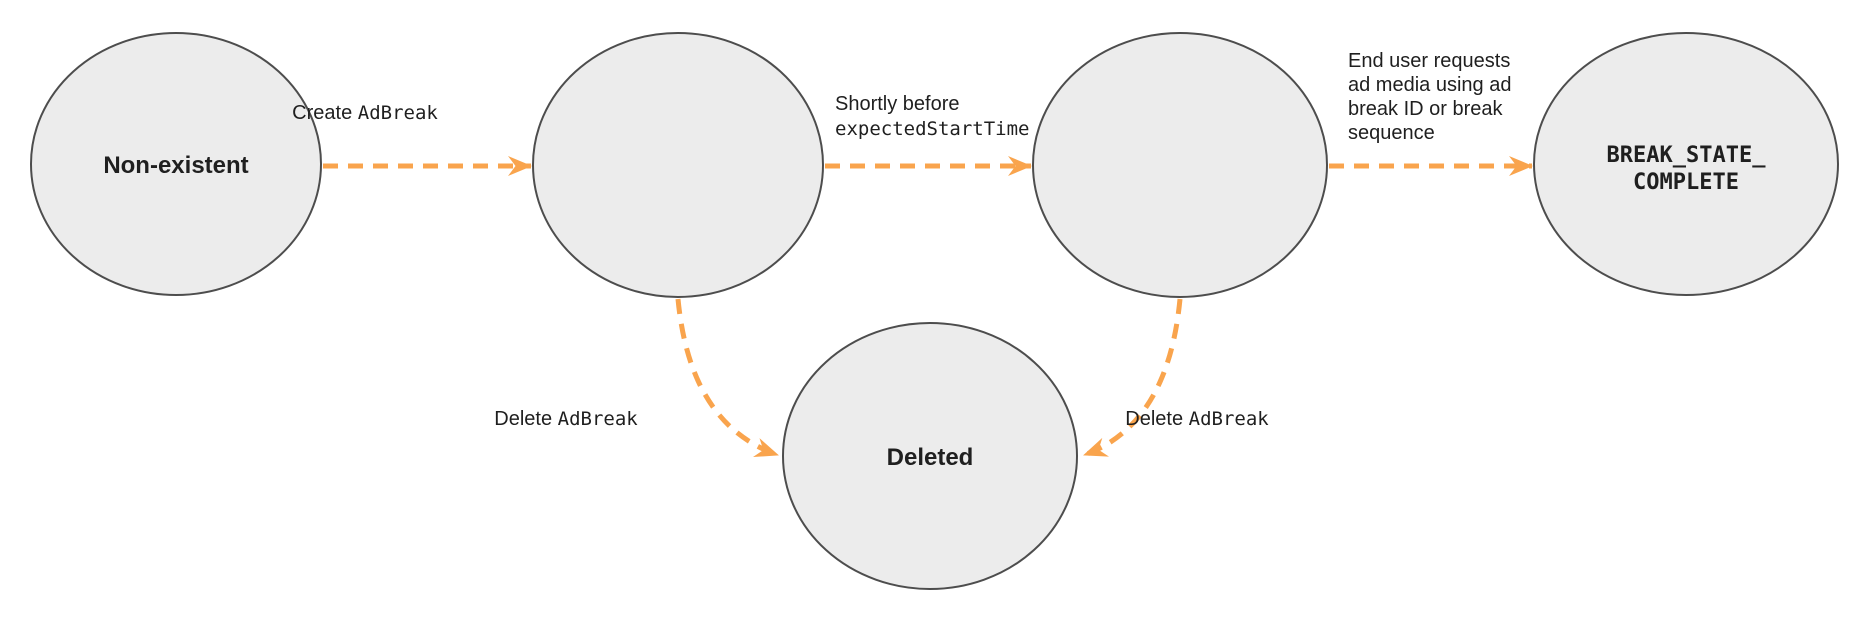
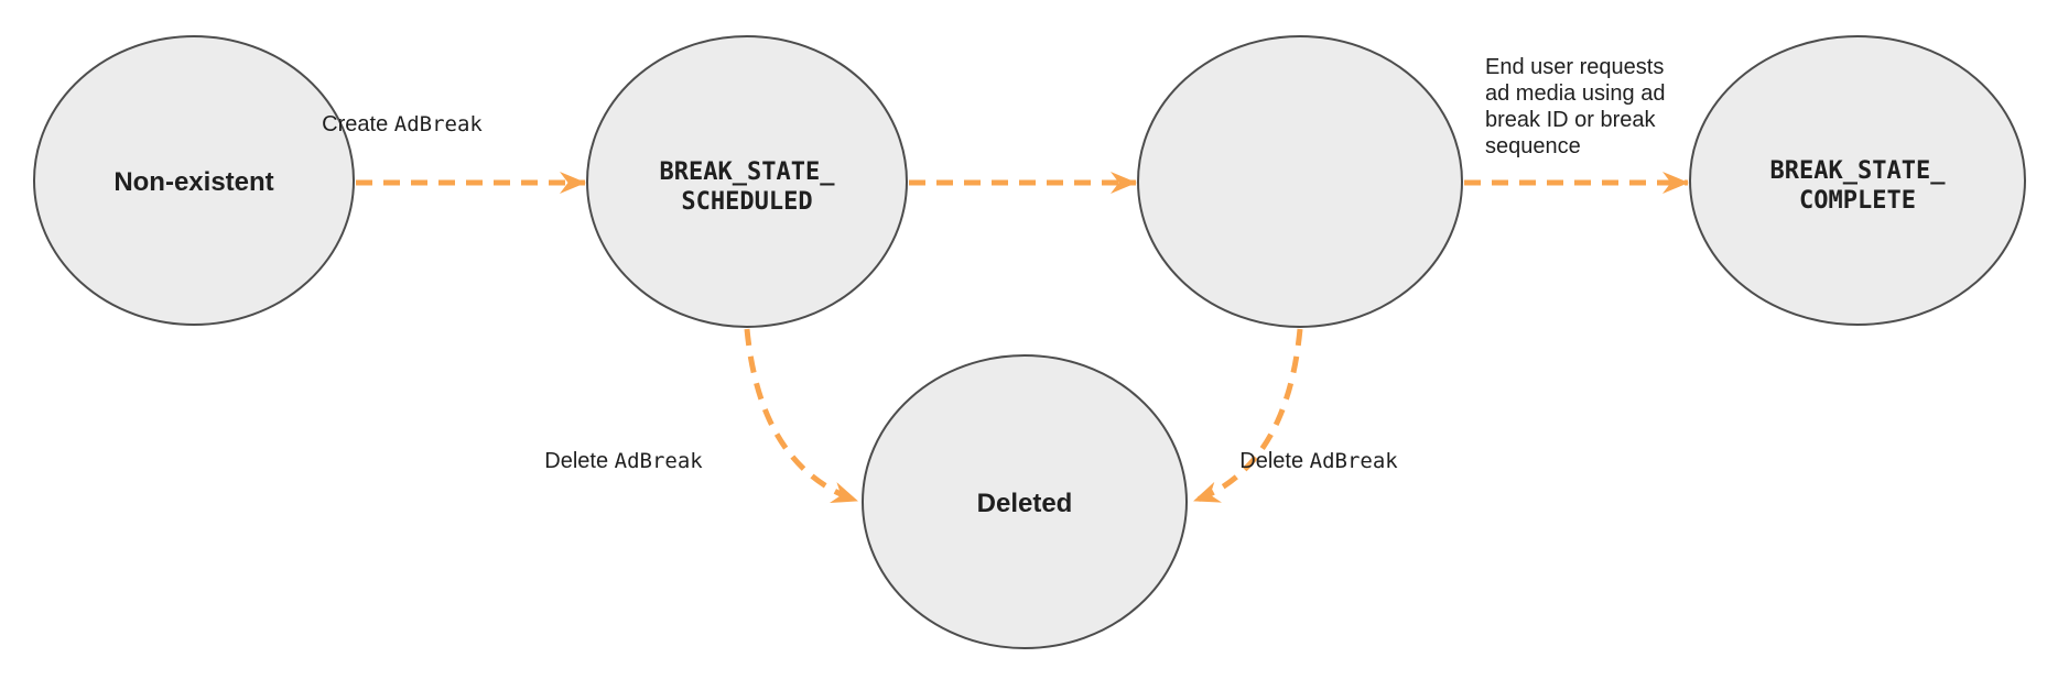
  Non-existent
+ BREAK_STATE_ SCHEDULED
  BREAK_STATE_ COMPLETE
  Deleted
  Create AdBreak
- Shortly before expectedStartTime
  End user requests ad media using ad break ID or break sequence
  Delete AdBreak
  Delete AdBreak
